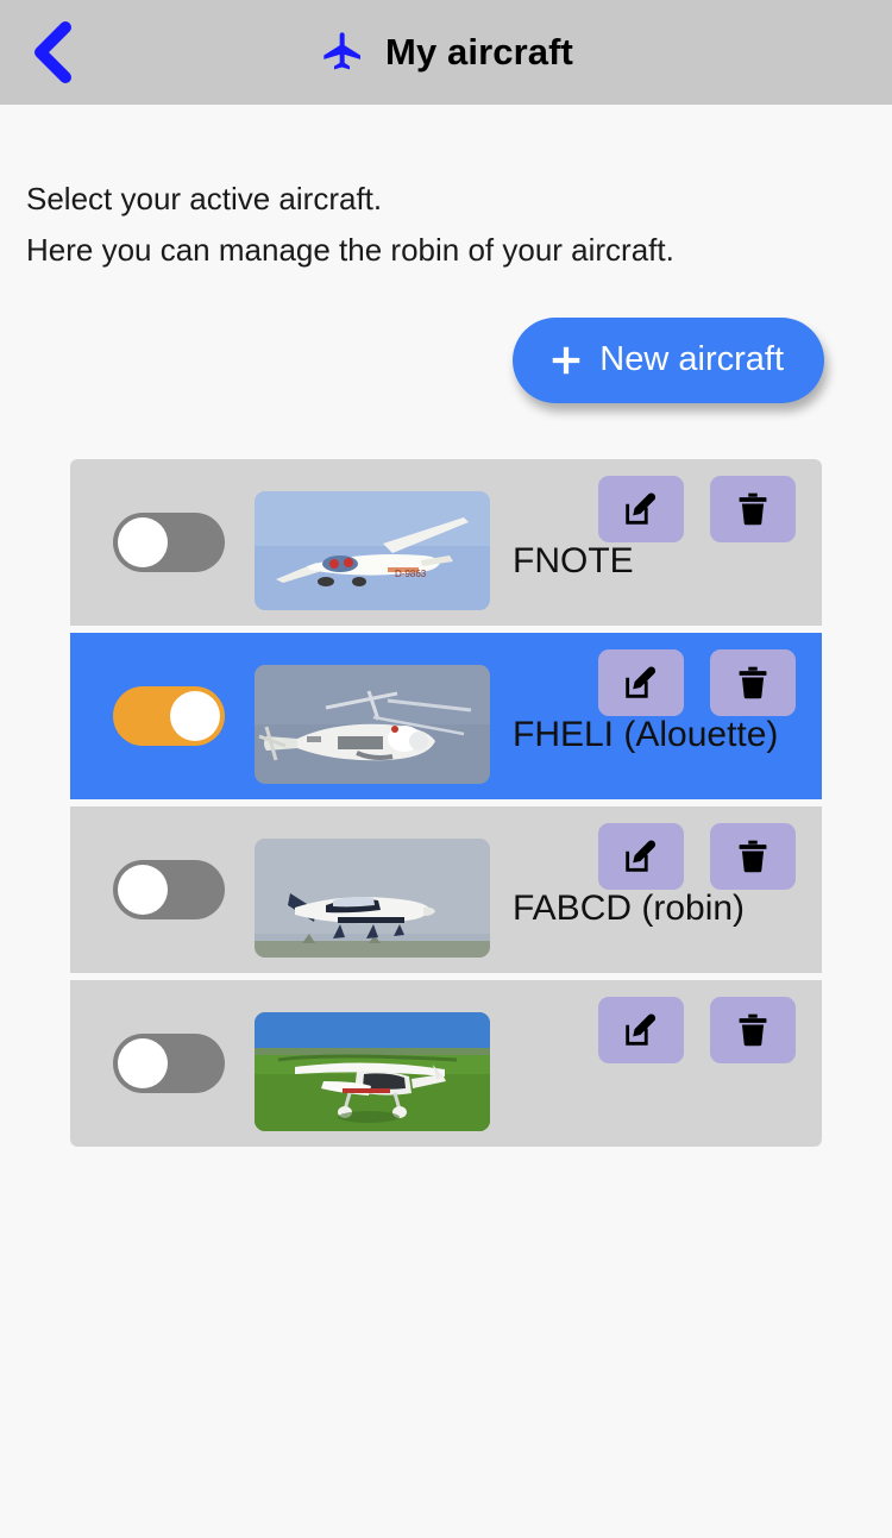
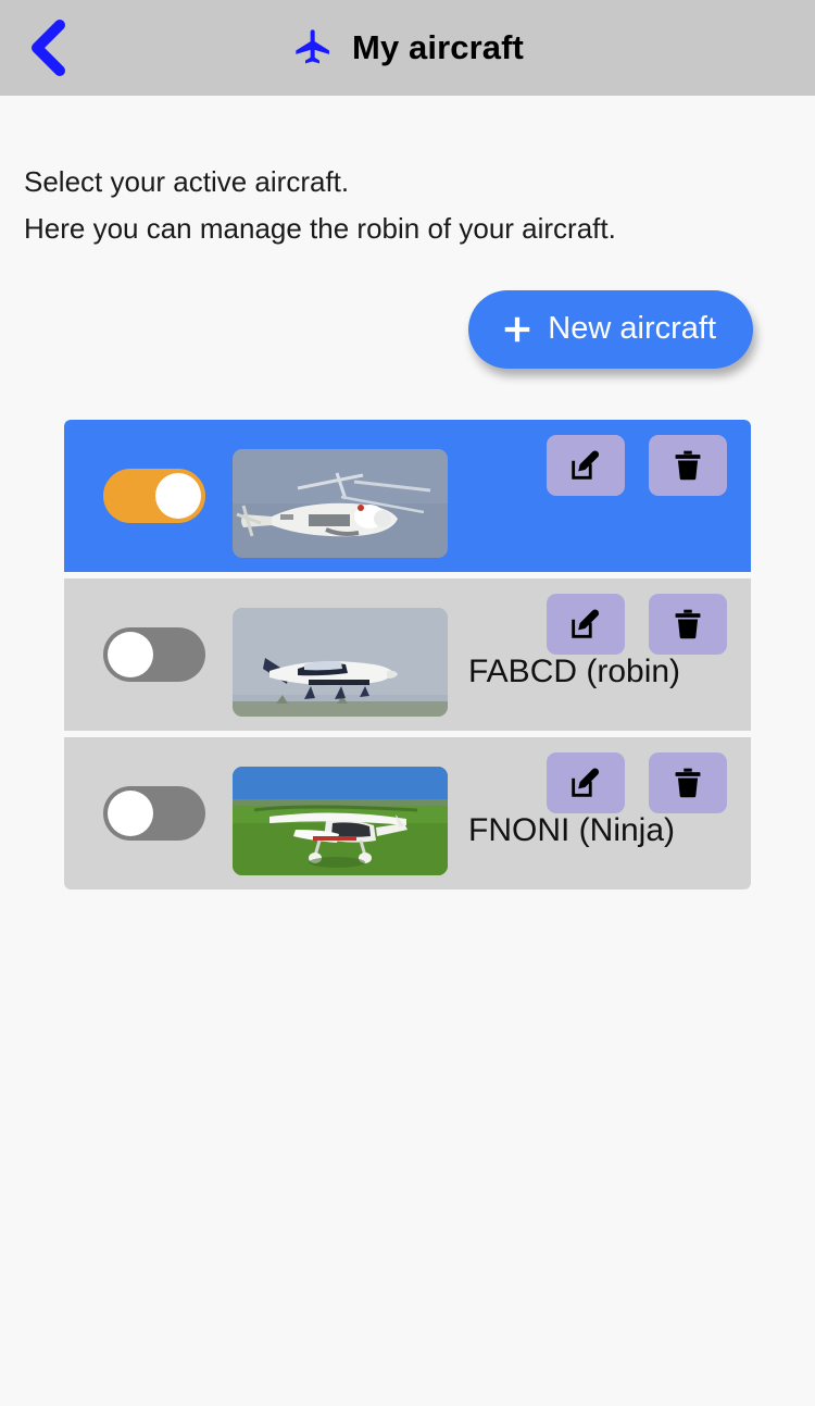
  My aircraft
  Select your active aircraft.
  Here you can manage the robin of your aircraft.
  New aircraft
- D-9863
- FNOTE
- FHELI (Alouette)
  FABCD (robin)
+ FNONI (Ninja)
